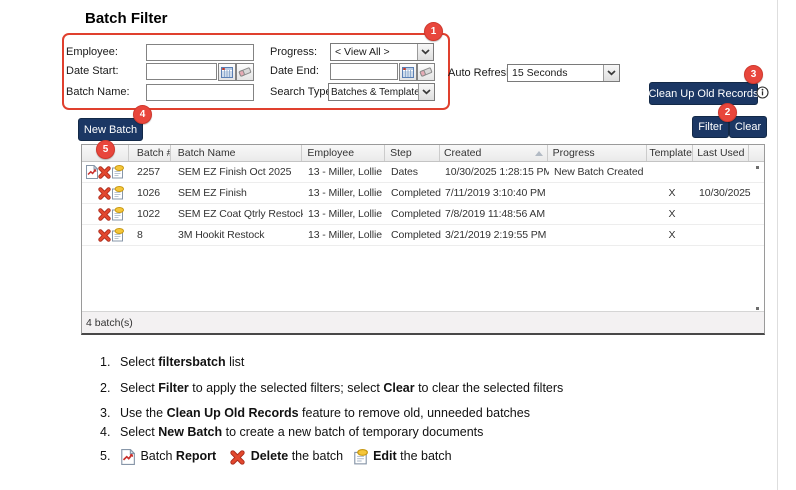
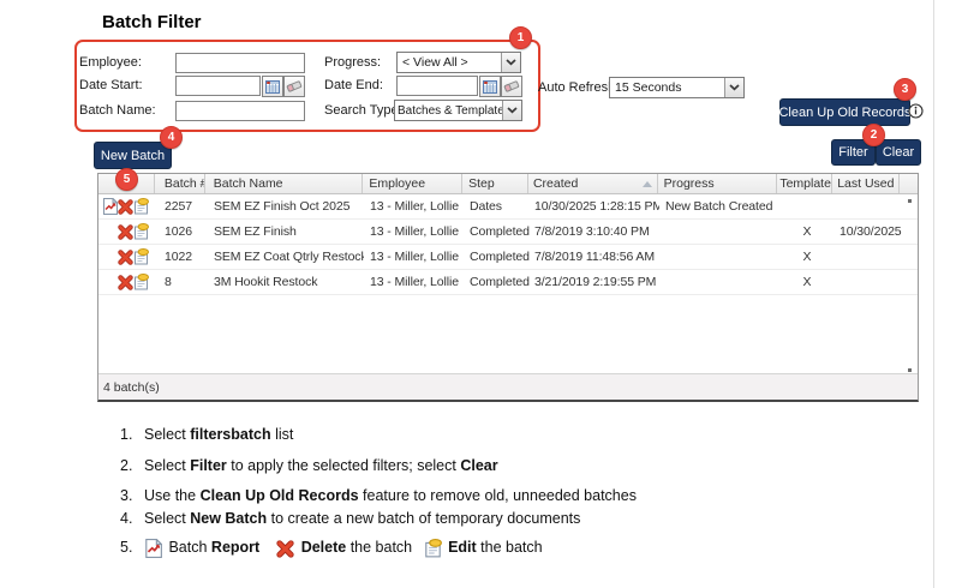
  Batch Filter
  Employee:
  Progress:
  < View All >
  Date Start:
  Date End:
  Batch Name:
  Search Typ
  Batches & Template
  Auto Refres
  15 Seconds
  Clean Up Old Records
  Filter
  Clear
  New Batch
  1
  2
  3
  4
  5
  Batch #
  Batch Name
  Employee
  Step
  Created
  Progress
  Template
  Last Used
  2257
  SEM EZ Finish Oct 2025
  13 - Miller, Lollie
  Dates
  10/30/2025 1:28:15 PM
  New Batch Created
  1026
  SEM EZ Finish
  13 - Miller, Lollie
  Completed
- 7/11/2019 3:10:40 PM
+ 7/8/2019 3:10:40 PM
  X
  10/30/2025
  1022
  SEM EZ Coat Qtrly Restoc
  13 - Miller, Lollie
  Completed
  7/8/2019 11:48:56 AM
  X
  8
  3M Hookit Restock
  13 - Miller, Lollie
  Completed
  3/21/2019 2:19:55 PM
  X
  4 batch(s)
  1.
  Select
  filters
  batch
  list
  2.
  Select
  Filter
  to apply the selected filters; select
  Clear
- to clear the selected filters
  3.
  Use the
  Clean Up Old Records
  feature to remove old, unneeded batches
  4.
  Select
  New Batch
  to create a new batch of temporary documents
  5.
  Batch
  Report
  Delete
  the batch
  Edit
  the batch
